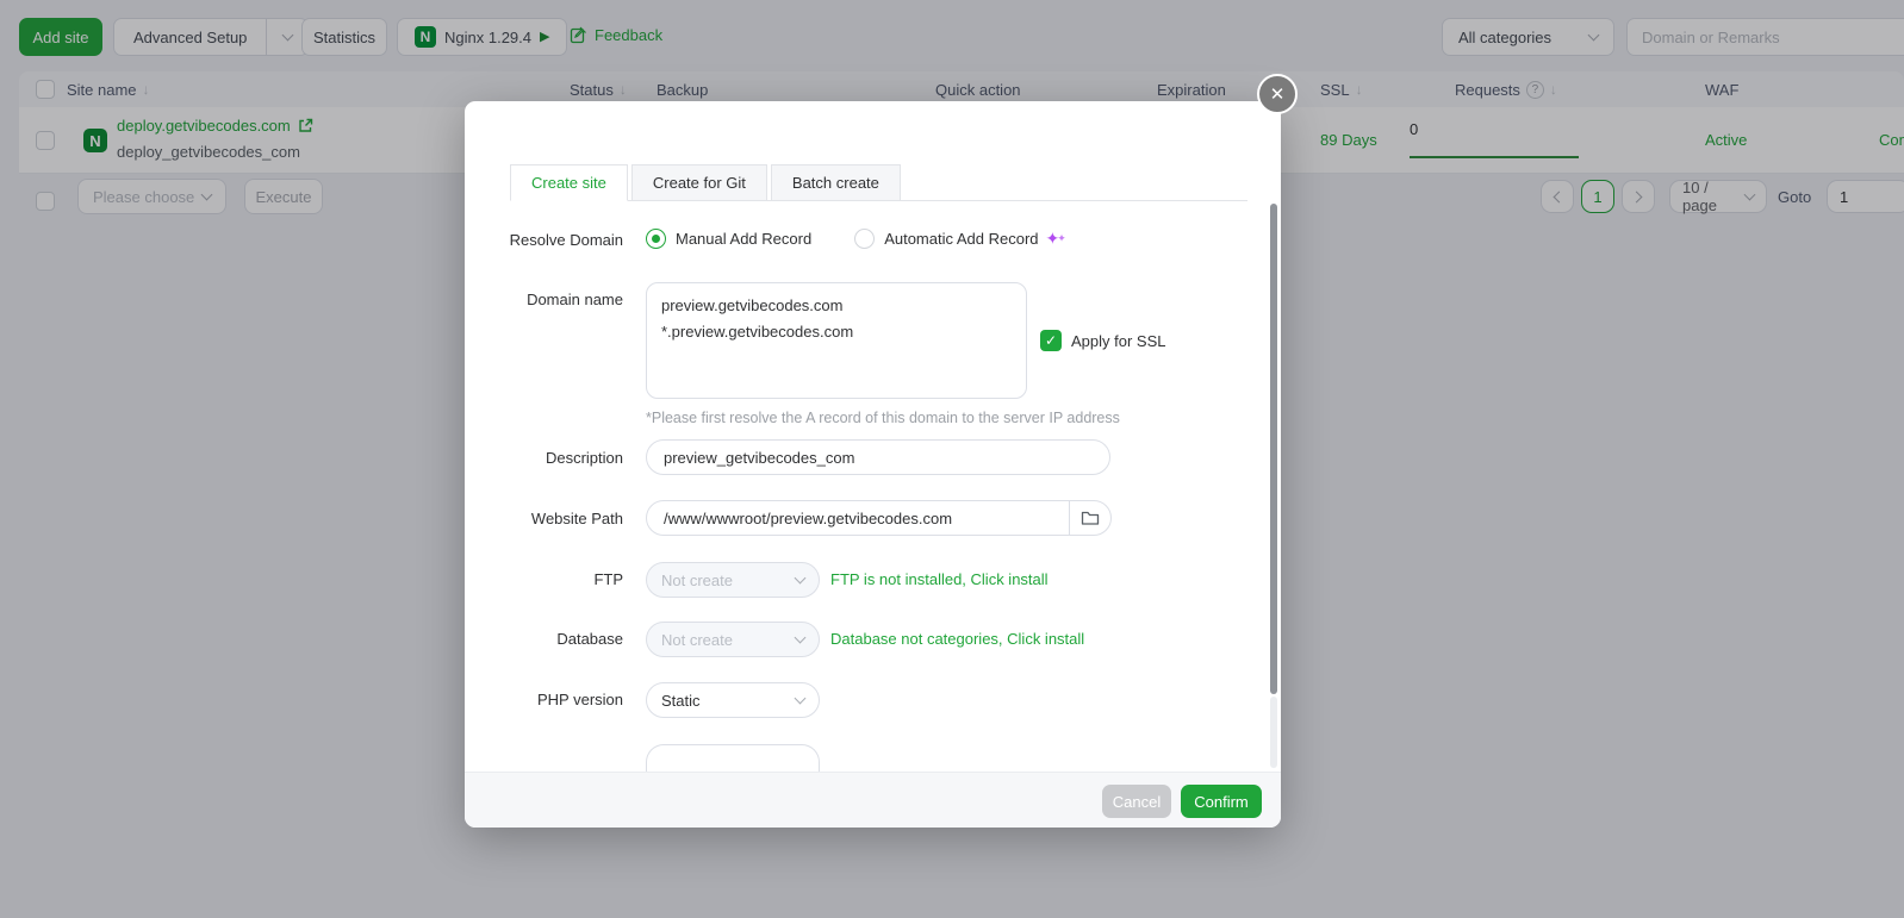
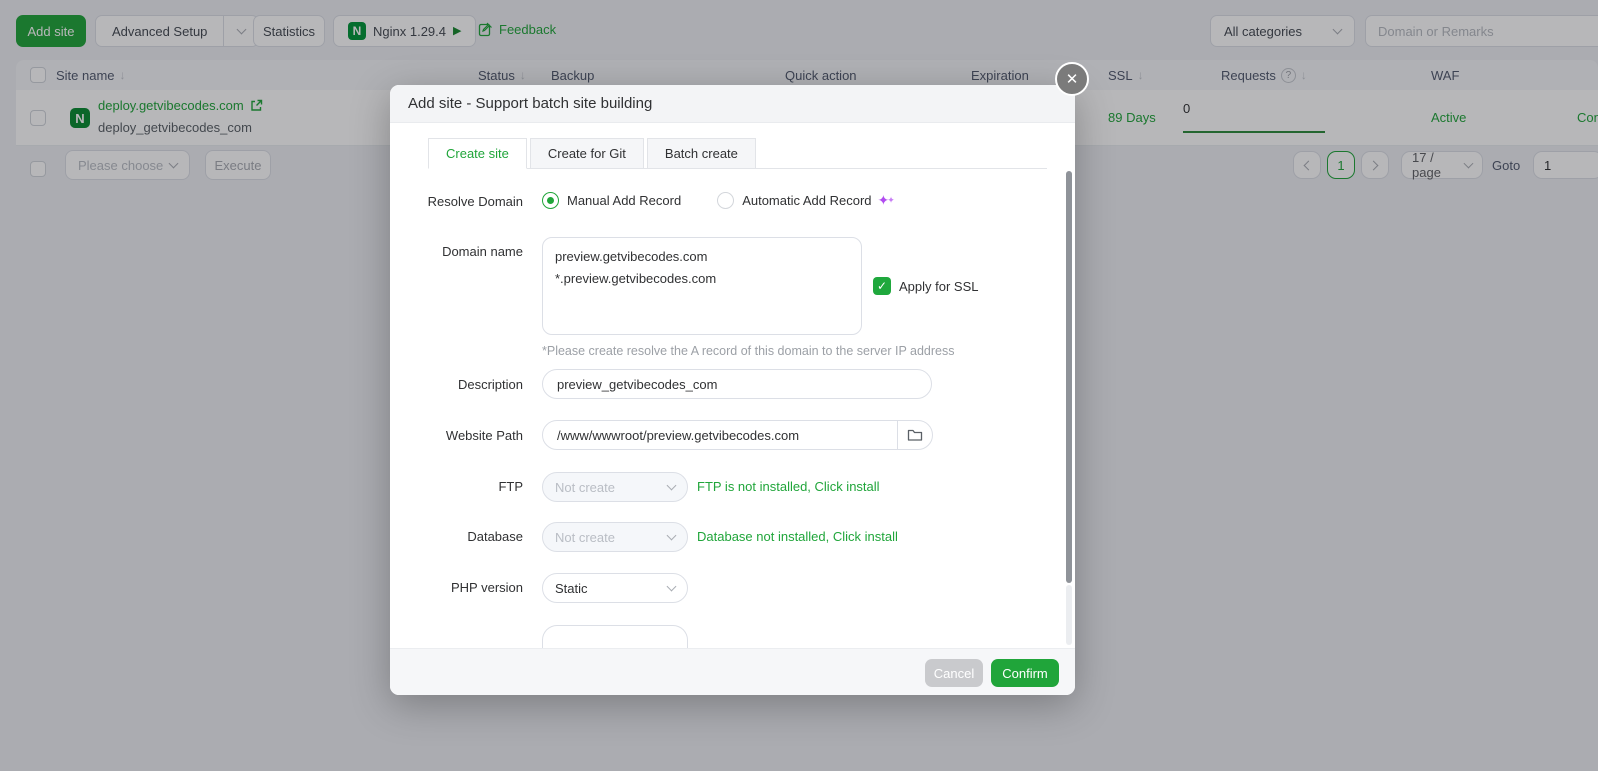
  Add site
  Advanced Setup
  Statistics
  N
  Nginx 1.29.4
  ▶
  Feedback
  All categories
  Domain or Remarks
  Site name
  ↓
  Status
  ↓
  Backup
  Quick action
  Expiration
  SSL
  ↓
  Requests
  ?
  ↓
  WAF
  N
  deploy.getvibecodes.com
  deploy_getvibecodes_com
  89 Days
  0
  Active
  Con
  Please choose
  Execute
  1
- 10 / page
+ 17 / page
  Goto
  1
  ✕
+ Add site - Support batch site building
  Create site
  Create for Git
  Batch create
  Resolve Domain
  Manual Add Record
  Automatic Add Record
  ✦
  ✦
  Domain name
  preview.getvibecodes.com
  *.preview.getvibecodes.com
  ✓
  Apply for SSL
- *Please first resolve the A record of this domain to the server IP address
+ *Please create resolve the A record of this domain to the server IP address
  Description
  preview_getvibecodes_com
  Website Path
  /www/wwwroot/preview.getvibecodes.com
  FTP
  Not create
  FTP is not installed, Click install
  Database
  Not create
- Database not categories, Click install
+ Database not installed, Click install
  PHP version
  Static
  Cancel
  Confirm
